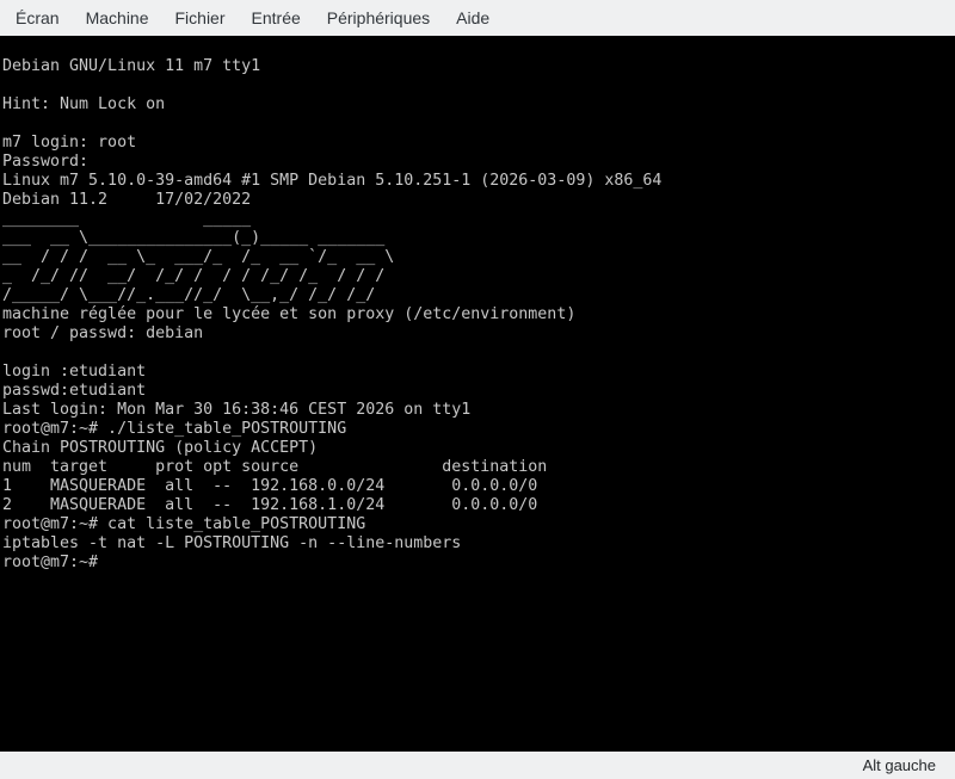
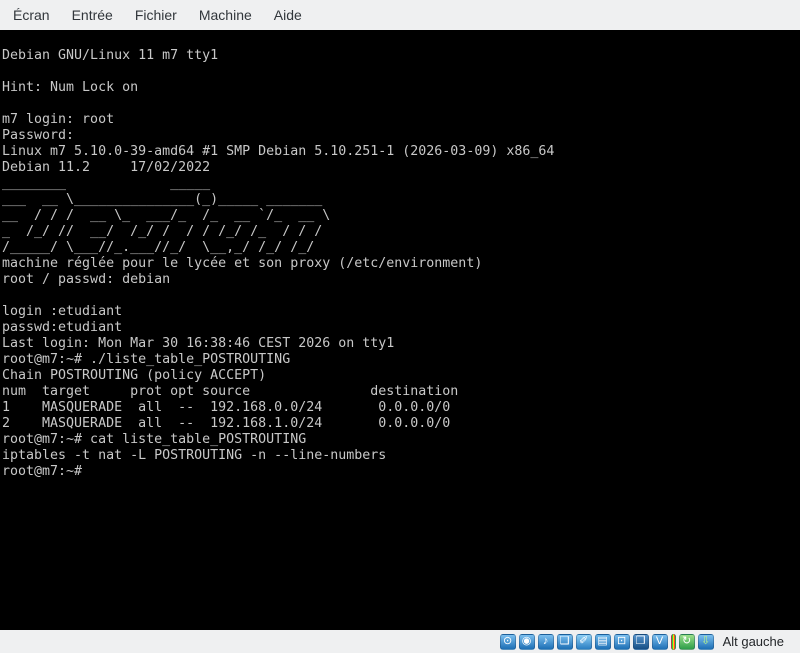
  Écran
- Machine
+ Entrée
  Fichier
- Entrée
+ Machine
- Périphériques
  Aide
  Debian GNU/Linux 11 m7 tty1
  Hint: Num Lock on
  m7 login: root
  Password:
  Linux m7 5.10.0-39-amd64 #1 SMP Debian 5.10.251-1 (2026-03-09) x86_64
  Debian 11.2 17/02/2022
  ________ _____
  ___ __ \_______________(_)_____ _______
  __ / / / __ \_ ___/_ /_ __ `/_ __ \
  _ /_/ // __/ /_/ / / / /_/ /_ / / /
  /_____/ \___//_.___//_/ \__,_/ /_/ /_/
  machine réglée pour le lycée et son proxy (/etc/environment)
  root / passwd: debian
  login :etudiant
  passwd:etudiant
  Last login: Mon Mar 30 16:38:46 CEST 2026 on tty1
  root@m7:~# ./liste_table_POSTROUTING
  Chain POSTROUTING (policy ACCEPT)
  num target prot opt source destination
  1 MASQUERADE all -- 192.168.0.0/24 0.0.0.0/0
  2 MASQUERADE all -- 192.168.1.0/24 0.0.0.0/0
  root@m7:~# cat liste_table_POSTROUTING
  iptables -t nat -L POSTROUTING -n --line-numbers
  root@m7:~#
+ ⊙
+ ◉
+ ♪
+ ❑
+ ✐
+ ▤
+ ⊡
+ ❒
+ V
+ ↻
+ ⇩
  Alt gauche
